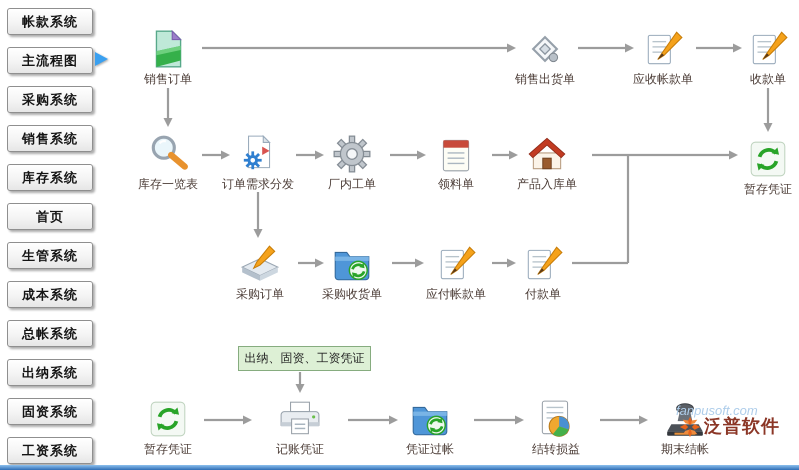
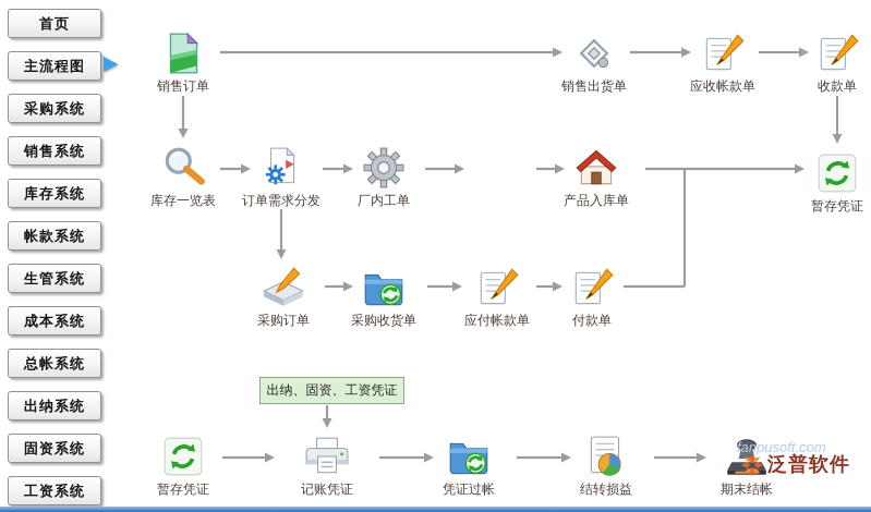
- 帐款系统
+ 首页
  主流程图
  采购系统
  销售系统
  库存系统
- 首页
+ 帐款系统
  生管系统
  成本系统
  总帐系统
  出纳系统
  固资系统
  工资系统
  销售订单
  销售出货单
  应收帐款单
  收款单
  库存一览表
  订单需求分发
  厂内工单
- 领料单
  产品入库单
  暂存凭证
  采购订单
  采购收货单
  应付帐款单
  付款单
  暂存凭证
  记账凭证
  凭证过帐
  结转损益
  期末结帐
  出纳、固资、工资凭证
  fanpusoft.com
  泛普软件
